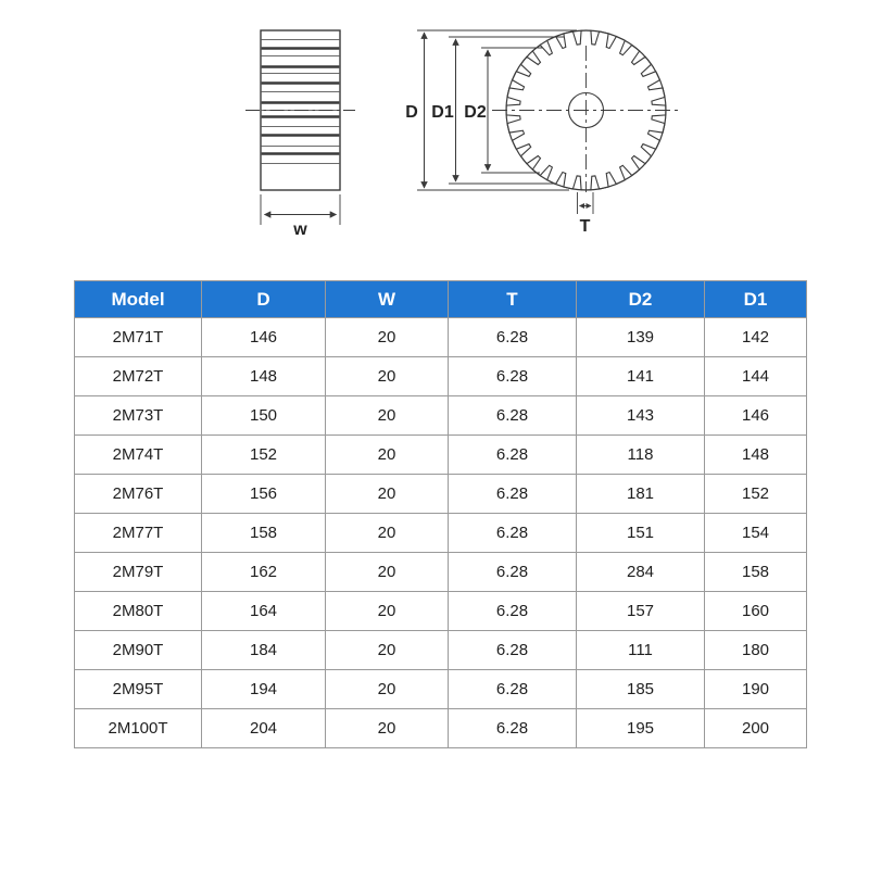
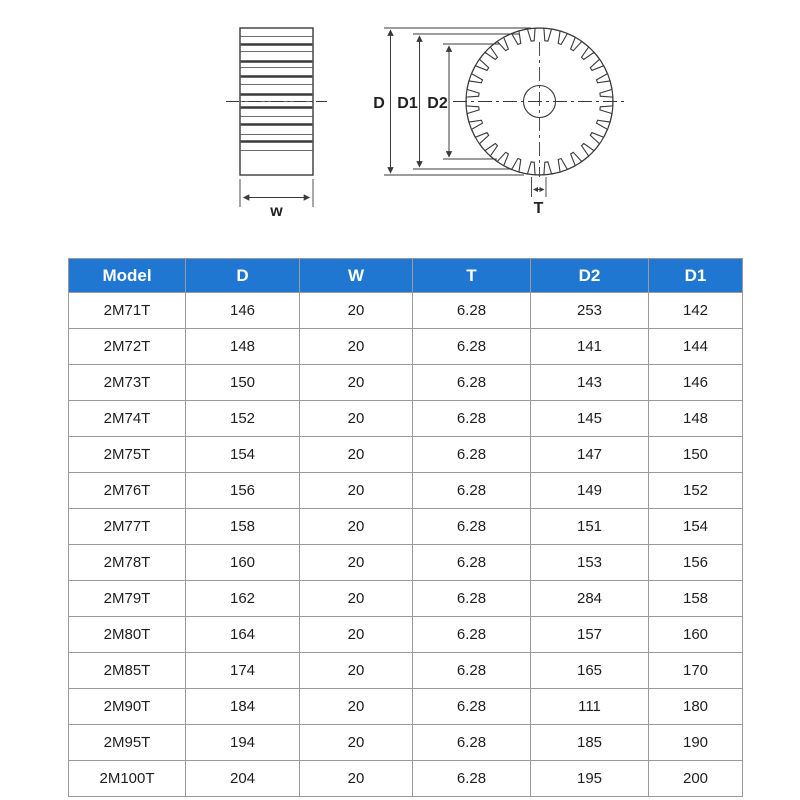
  w
  D
  D1
  D2
  T
  Model	D	W	T	D2	D1
- 2M71T	146	20	6.28	139	142
+ 2M71T	146	20	6.28	253	142
  2M72T	148	20	6.28	141	144
  2M73T	150	20	6.28	143	146
- 2M74T	152	20	6.28	118	148
+ 2M74T	152	20	6.28	145	148
+ 2M75T	154	20	6.28	147	150
- 2M76T	156	20	6.28	181	152
+ 2M76T	156	20	6.28	149	152
  2M77T	158	20	6.28	151	154
+ 2M78T	160	20	6.28	153	156
  2M79T	162	20	6.28	284	158
  2M80T	164	20	6.28	157	160
+ 2M85T	174	20	6.28	165	170
  2M90T	184	20	6.28	111	180
  2M95T	194	20	6.28	185	190
  2M100T	204	20	6.28	195	200
